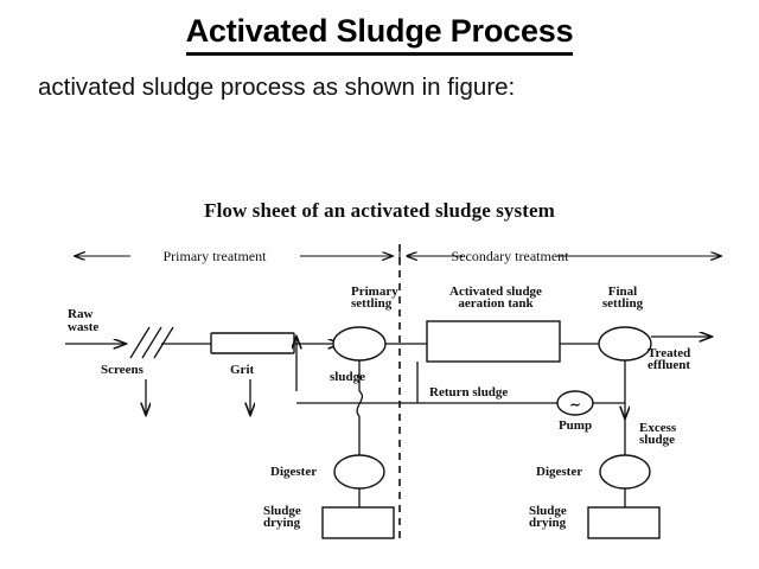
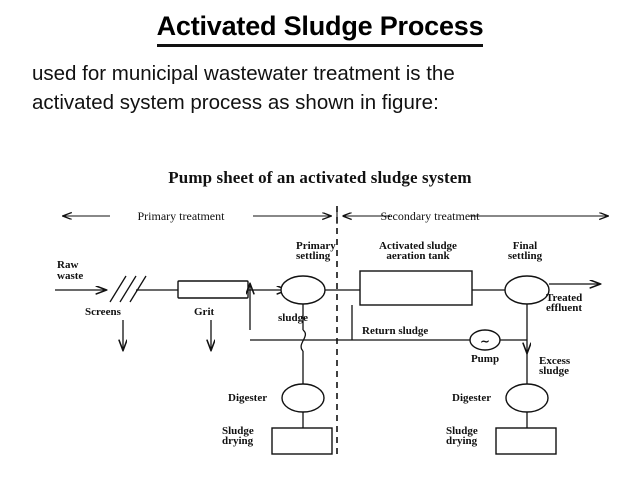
  Activated Sludge Process
+ used for municipal wastewater treatment is the
- activated sludge process as shown in figure:
+ activated system process as shown in figure:
- Flow sheet of an activated sludge system
+ Pump sheet of an activated sludge system
  Primary treatment
  Secondary treatment
  Raw
  waste
  Screens
  Grit
  Primary
  settling
  sludge
  Activated sludge
  aeration tank
  Final
  settling
  Treated
  effluent
  Return sludge
  ∼
  Pump
  Excess
  sludge
  Digester
  Sludge
  drying
  Digester
  Sludge
  drying
